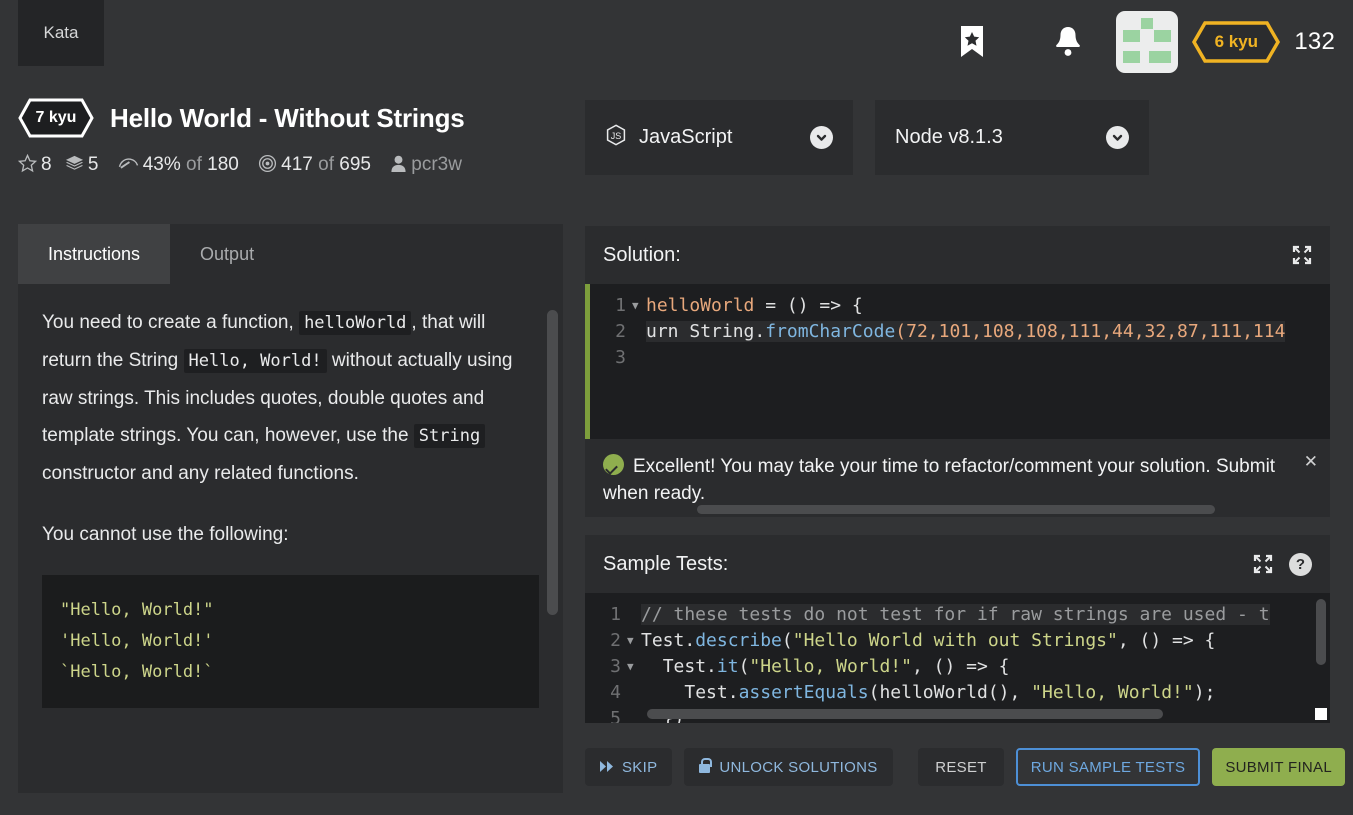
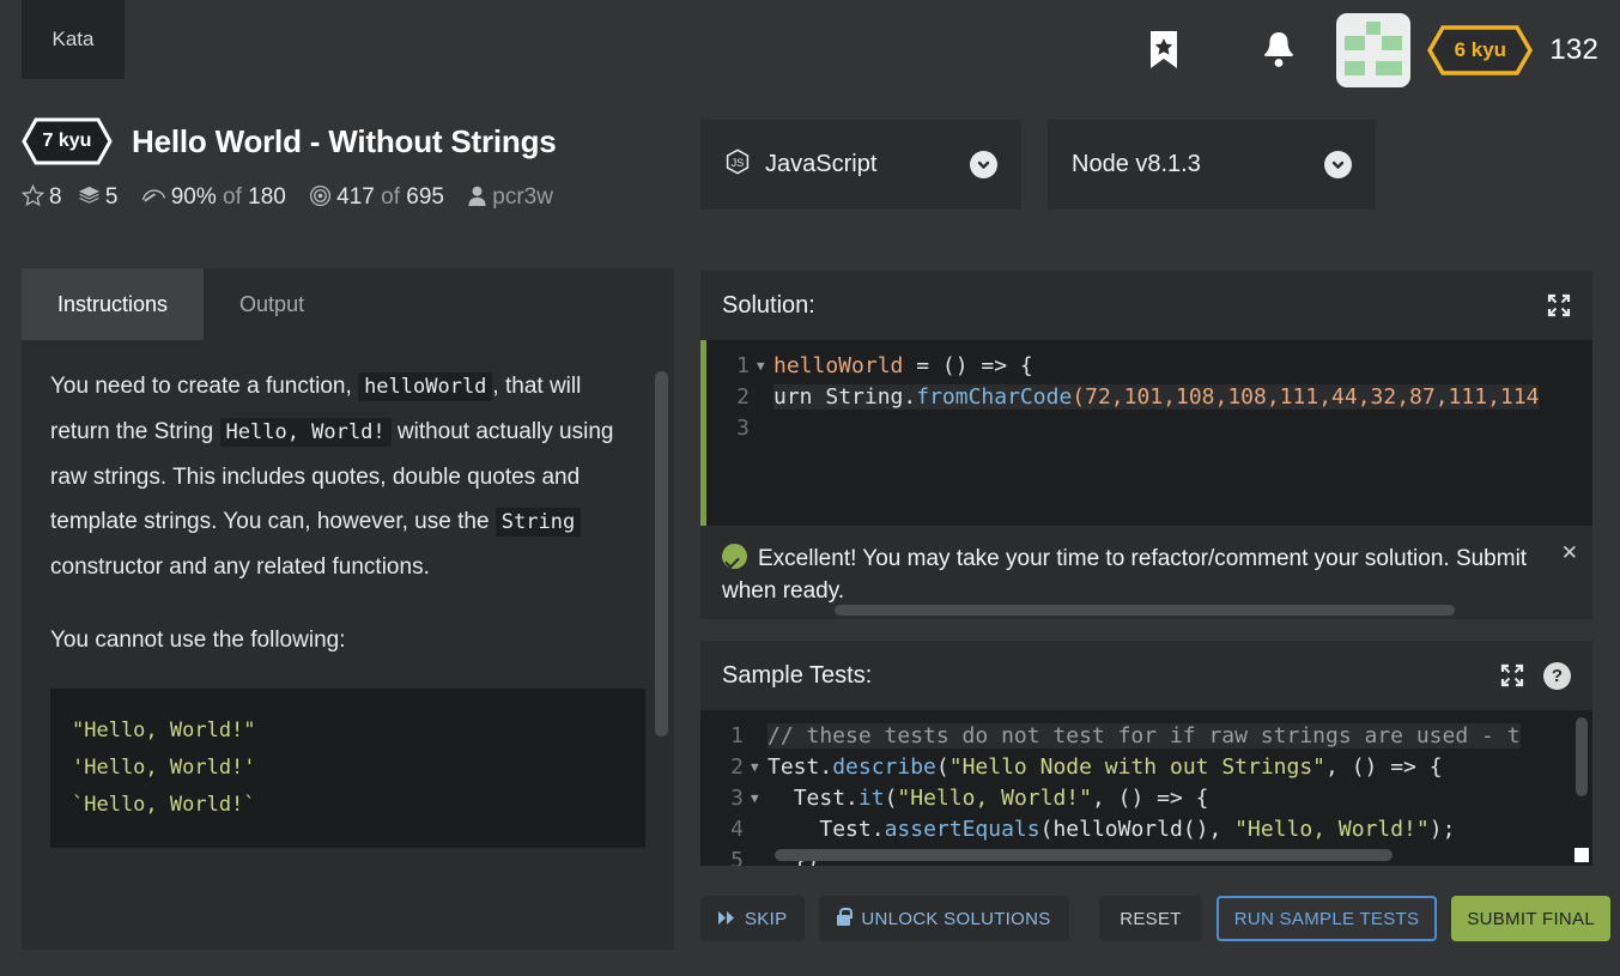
  Kata
  6 kyu
  132
  7 kyu
  Hello World - Without Strings
- 8 5 43% of 180 417 of 695 pcr3w
+ 8 5 90% of 180 417 of 695 pcr3w
  JS
  JavaScript
  Node v8.1.3
  Instructions
  Output
  You need to create a function, helloWorld , that will return the String Hello, World! without actually using raw strings. This includes quotes, double quotes and template strings. You can, however, use the String constructor and any related functions.
  You cannot use the following:
  "Hello, World!"
  'Hello, World!'
  `Hello, World!`
  Solution:
  1 ▼ helloWorld = () => {
  2 urn String.fromCharCode(72,101,108,108,111,44,32,87,111,114
  3
  Excellent! You may take your time to refactor/comment your solution. Submit when ready.
  ✕
  Sample Tests:
  ?
  1 // these tests do not test for if raw strings are used - t
- 2 ▼ Test.describe("Hello World with out Strings", () => {
+ 2 ▼ Test.describe("Hello Node with out Strings", () => {
  3 ▼ Test.it("Hello, World!", () => {
  4 Test.assertEquals(helloWorld(), "Hello, World!");
  SKIP
  UNLOCK SOLUTIONS
  RESET
  RUN SAMPLE TESTS
  SUBMIT FINAL
